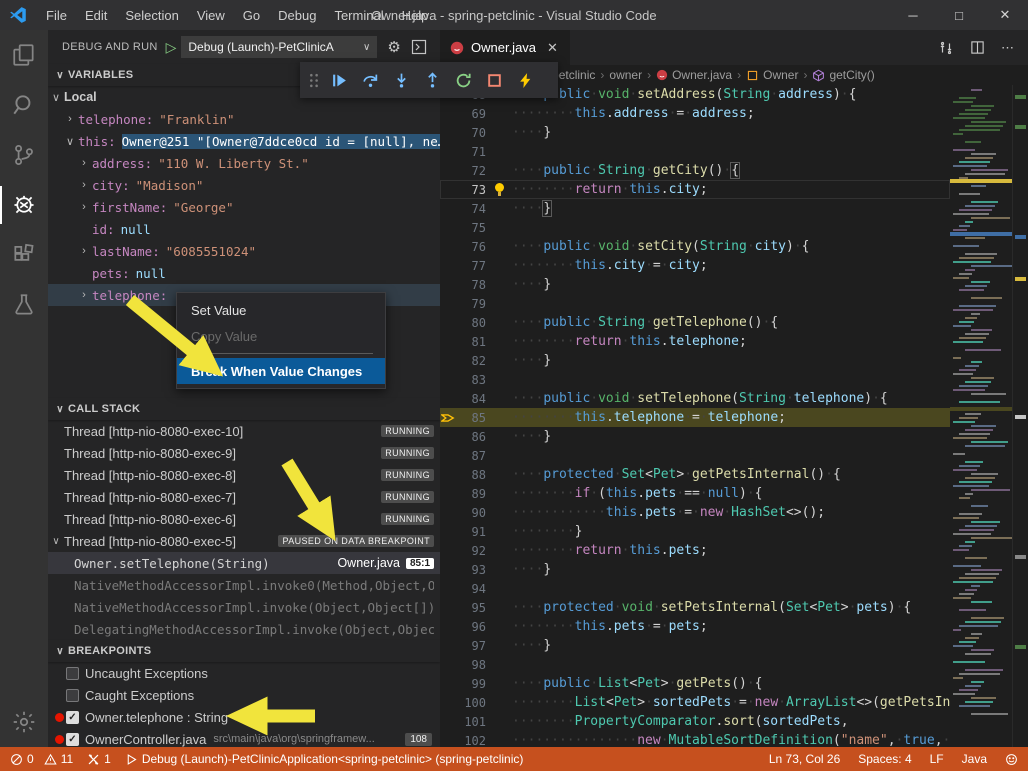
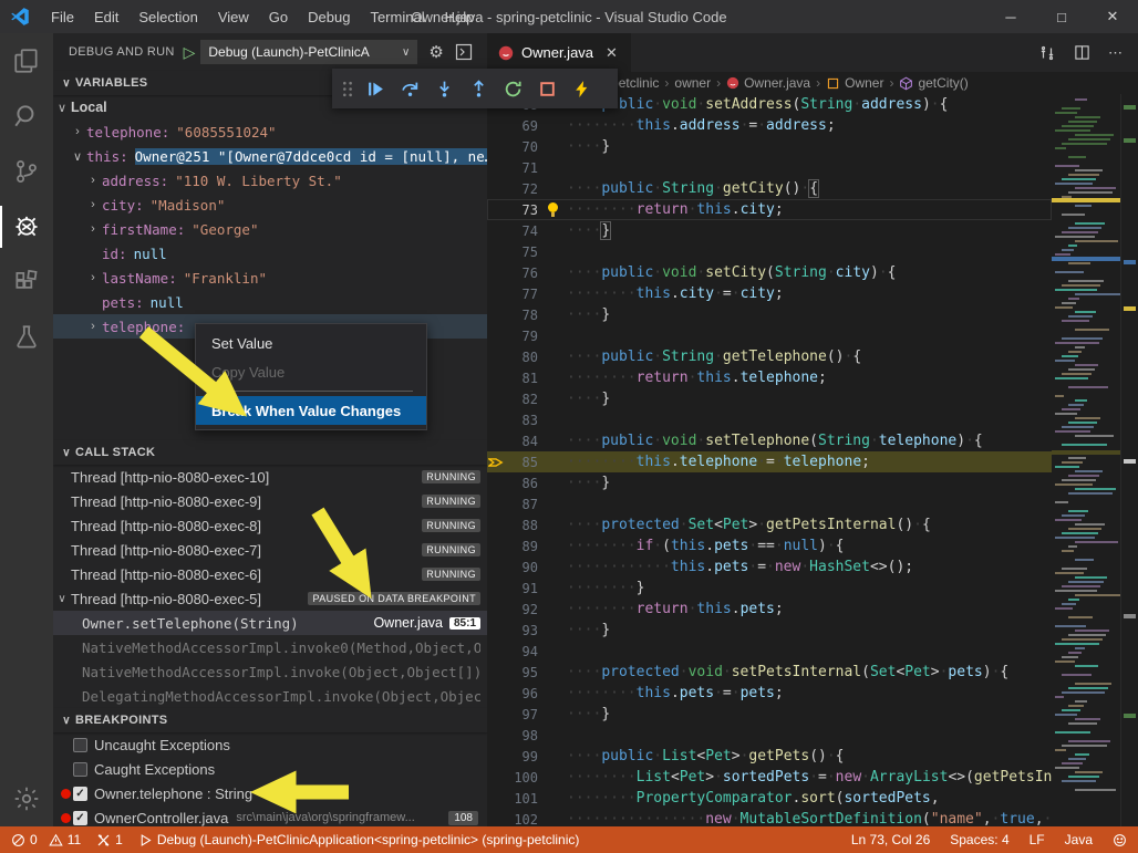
  File
  Edit
  Selection
  View
  Go
  Debug
  Terminal
  Help
  Owner.java - spring-petclinic - Visual Studio Code
  ─
  □
  ✕
  DEBUG AND RUN
  ▷
  Debug (Launch)-PetClinicA
  ∨
  ⚙
  ∨
  VARIABLES
  ∨
  Local
  ›
  telephone:
- "Franklin"
+ "6085551024"
  ∨
  this:
  Owner@251 "[Owner@7ddce0cd id = [null], ne
  ›
  address:
  "110 W. Liberty St."
  ›
  city:
  "Madison"
  ›
  firstName:
  "George"
  id:
  null
  ›
  lastName:
- "6085551024"
+ "Franklin"
  pets:
  null
  ›
  telephone:
  ∨
  CALL STACK
  Thread [http-nio-8080-exec-10]
  RUNNING
  Thread [http-nio-8080-exec-9]
  RUNNING
  Thread [http-nio-8080-exec-8]
  RUNNING
  Thread [http-nio-8080-exec-7]
  RUNNING
  Thread [http-nio-8080-exec-6]
  RUNNING
  ∨
  Thread [http-nio-8080-exec-5]
  PAUSED ON DATA BREAKPOINT
  Owner.setTelephone(String)
  Owner.java
  85:1
  NativeMethodAccessorImpl.invoke0(Method,Object,O
  NativeMethodAccessorImpl.invoke(Object,Object[])
  DelegatingMethodAccessorImpl.invoke(Object,Objec
  ∨
  BREAKPOINTS
  Uncaught Exceptions
  Caught Exceptions
  Owner.telephone : String
  OwnerController.java
  src\main\java\org\springframew...
  108
  Owner.java
  ✕
  ⋯
  etclinic
  ›
  owner
  ›
  Owner.java
  ›
  Owner
  ›
  getCity()
  blic·void·setAddress(String·address)·{
  69
  ········this.address·=·address;
  70
  ····}
  71
  72
  ····public·String·getCity()·{
  73
  ········return·this.city;
  74
  ····}
  75
  76
  ····public·void·setCity(String·city)·{
  77
  ········this.city·=·city;
  78
  ····}
  79
  80
  ····public·String·getTelephone()·{
  81
  ········return·this.telephone;
  82
  ····}
  83
  84
  ····public·void·setTelephone(String·telephone)·{
  85
  ········this.telephone·=·telephone;
  86
  ····}
  87
  88
  ····protected·Set<Pet>·getPetsInternal()·{
  89
  ········if·(this.pets·==·null)·{
  90
  ············this.pets·=·new·HashSet<>();
  91
  ········}
  92
  ········return·this.pets;
  93
  ····}
  94
  95
  ····protected·void·setPetsInternal(Set<Pet>·pets)·{
  96
  ········this.pets·=·pets;
  97
  ····}
  98
  99
  ····public·List<Pet>·getPets()·{
  100
  ········List<Pet>·sortedPets·=·new·ArrayList<>(getPetsIn
  101
  ········PropertyComparator.sort(sortedPets,
  102
  ················new·MutableSortDefinition("name",·true,·
  Set Value
  Copy Value
  Break When Value Changes
  0
  11
  1
  Debug (Launch)-PetClinicApplication<spring-petclinic> (spring-petclinic)
  Ln 73, Col 26
  Spaces: 4
  LF
  Java
